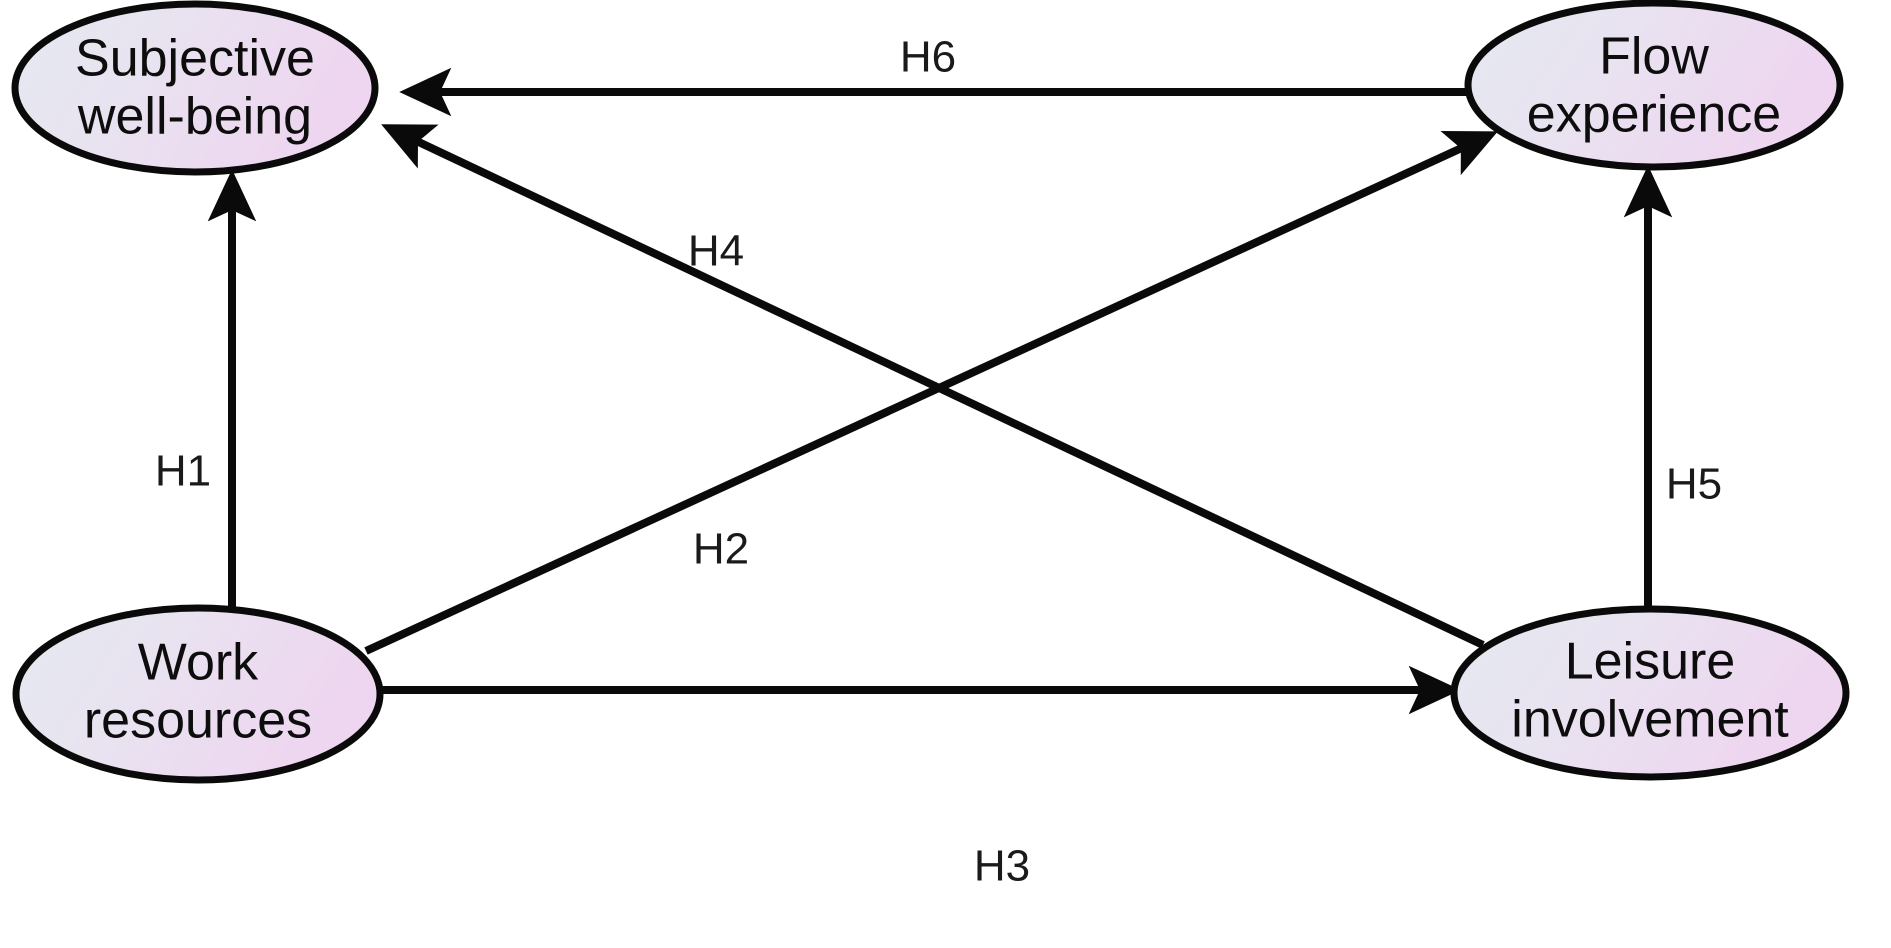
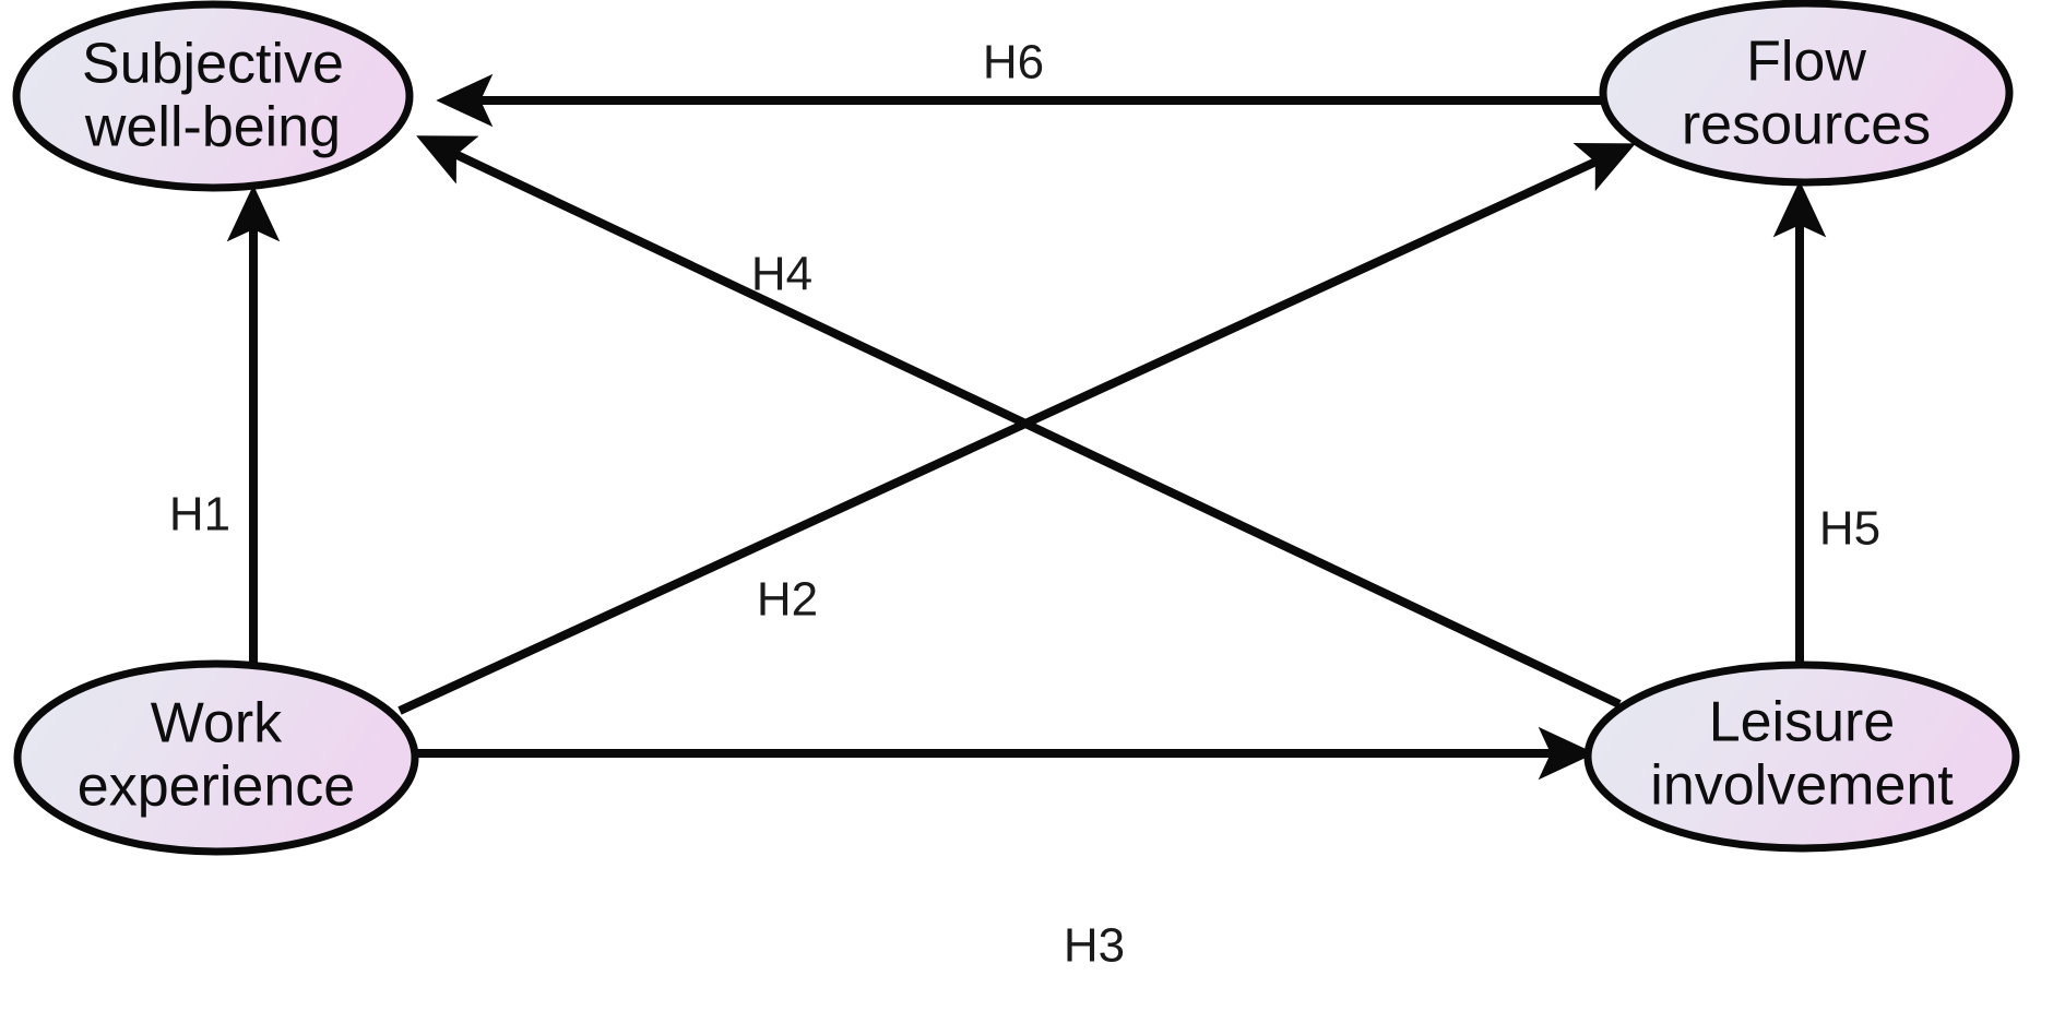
  H1
  H2
  H3
  H4
  H5
  H6
  Subjective
  well-being
  Flow
- experience
+ resources
  Work
- resources
+ experience
  Leisure
  involvement
